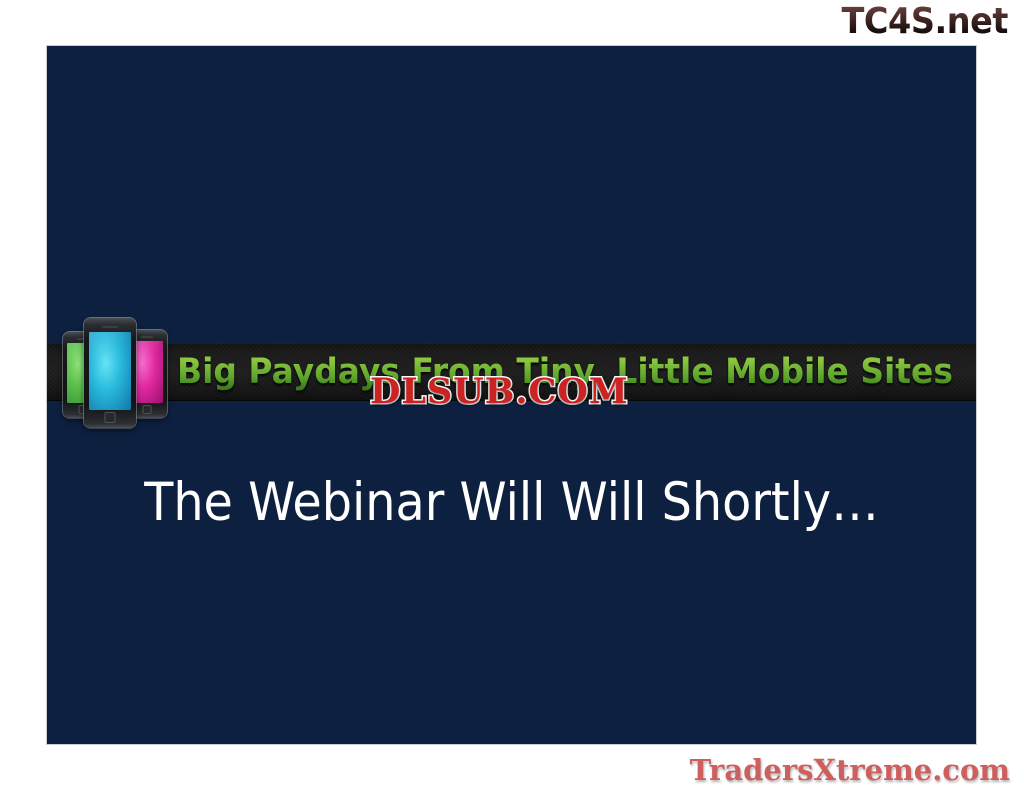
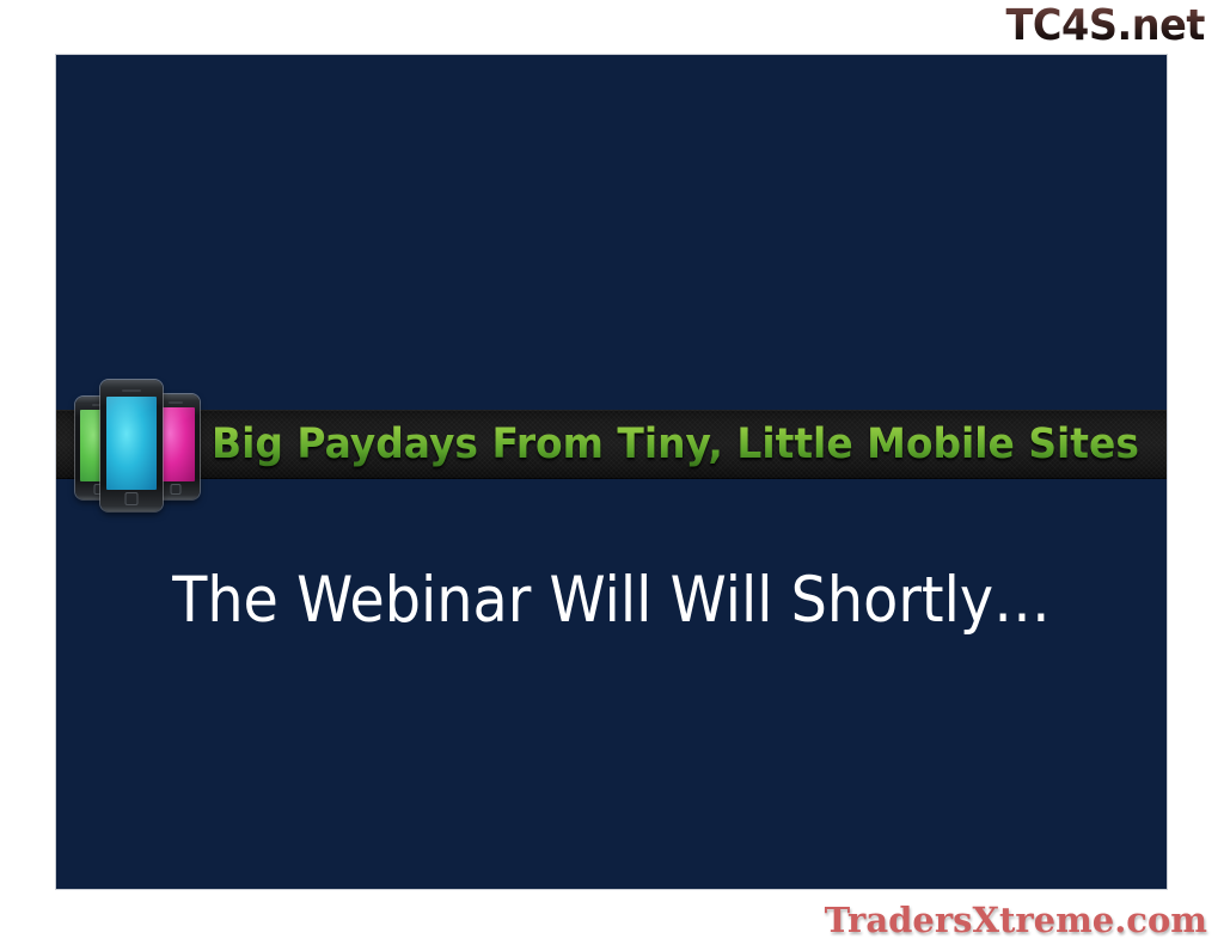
  TC4S.net
  Big Paydays From Tiny, Little Mobile Sites
- DLSUB.COM
  The Webinar Will Will Shortly…
  TradersXtreme.com
